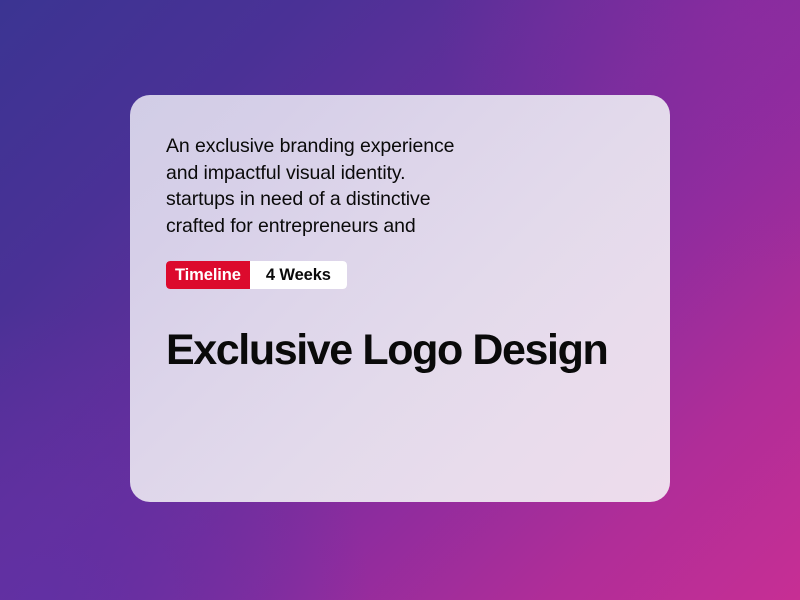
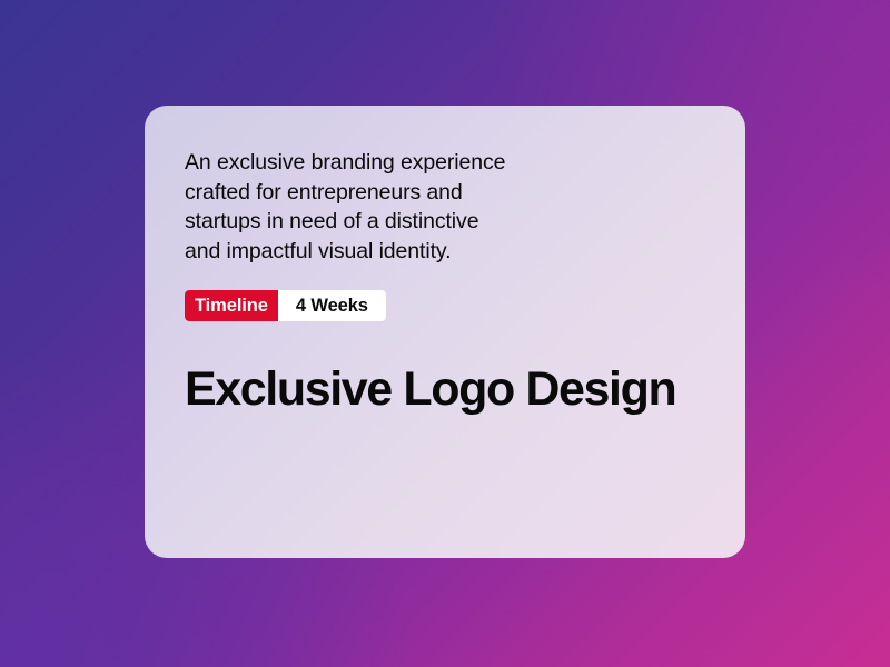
  An exclusive branding experience
- and impactful visual identity.
+ crafted for entrepreneurs and
  startups in need of a distinctive
- crafted for entrepreneurs and
+ and impactful visual identity.
  Timeline
  4 Weeks
  Exclusive Logo Design
